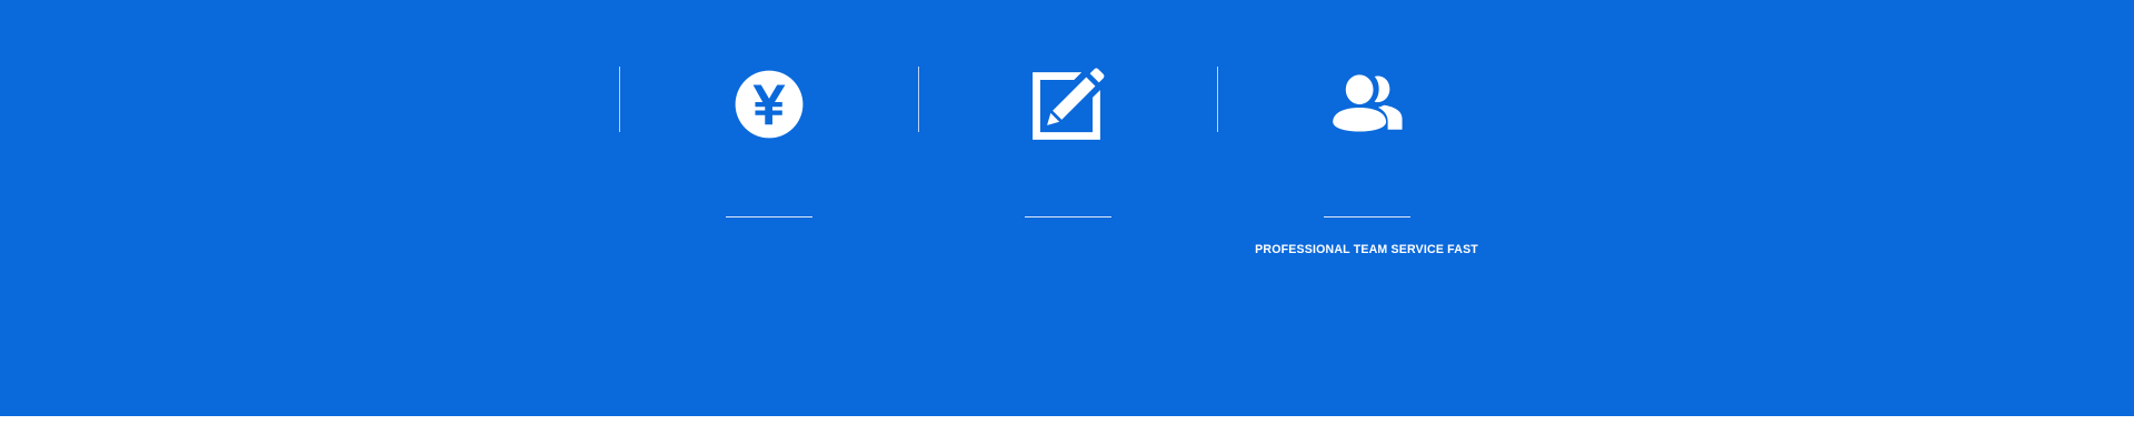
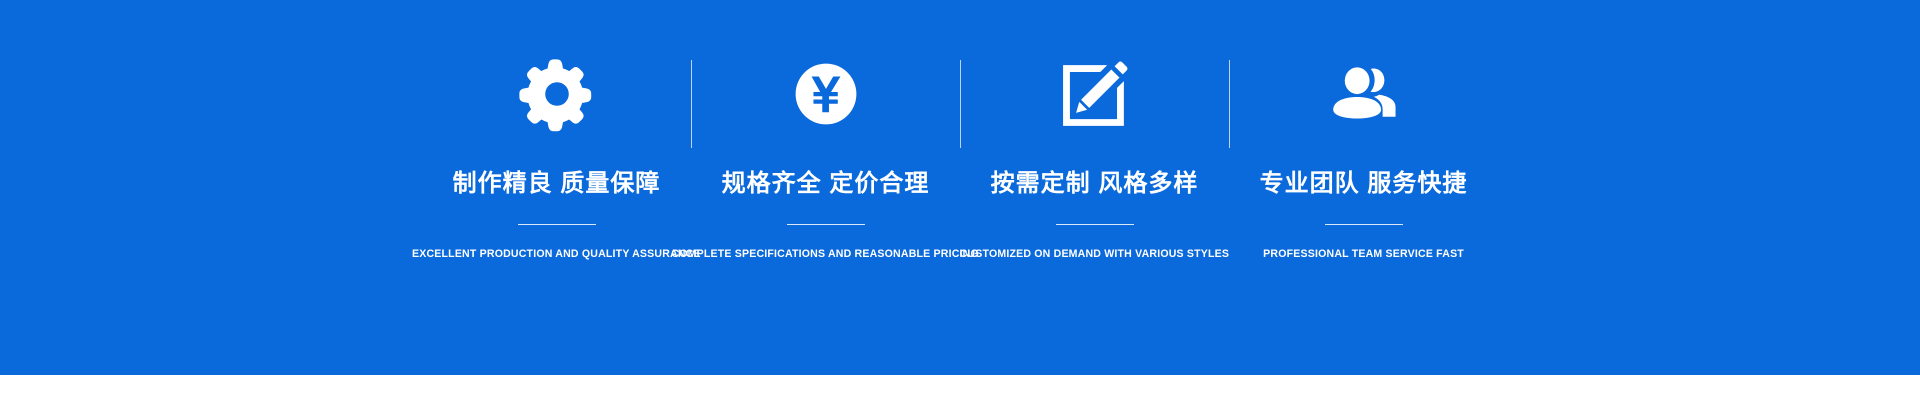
+ 制作精良 质量保障
+ EXCELLENT PRODUCTION AND QUALITY ASSURANCE
+ 规格齐全 定价合理
+ COMPLETE SPECIFICATIONS AND REASONABLE PRICING
+ 按需定制 风格多样
+ CUSTOMIZED ON DEMAND WITH VARIOUS STYLES
+ 专业团队 服务快捷
  PROFESSIONAL TEAM SERVICE FAST
